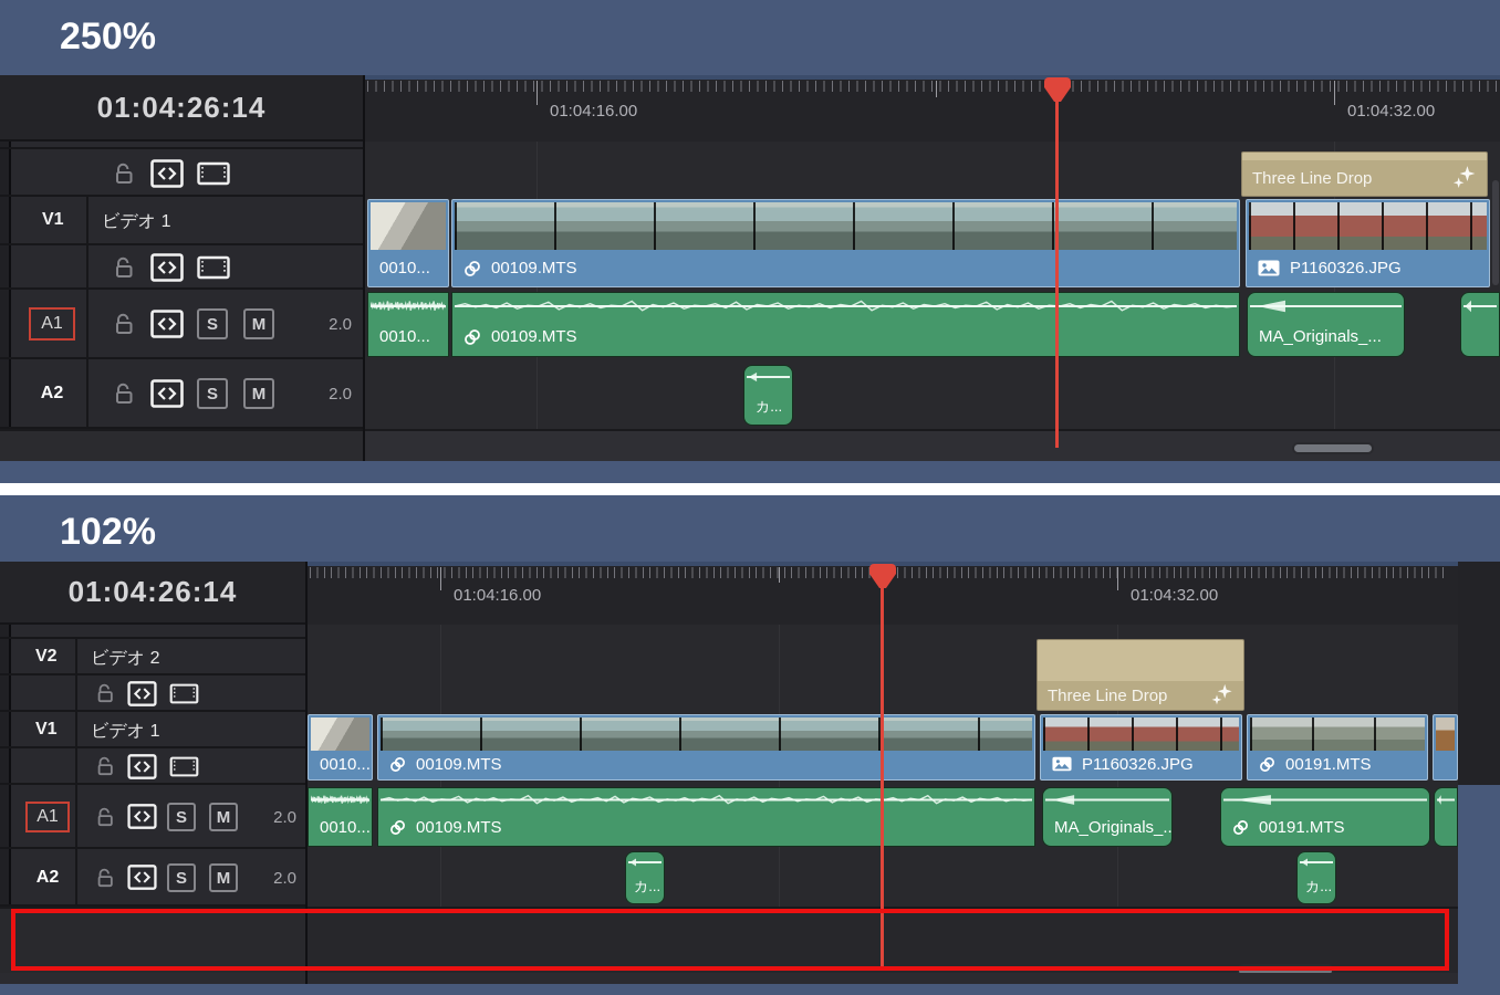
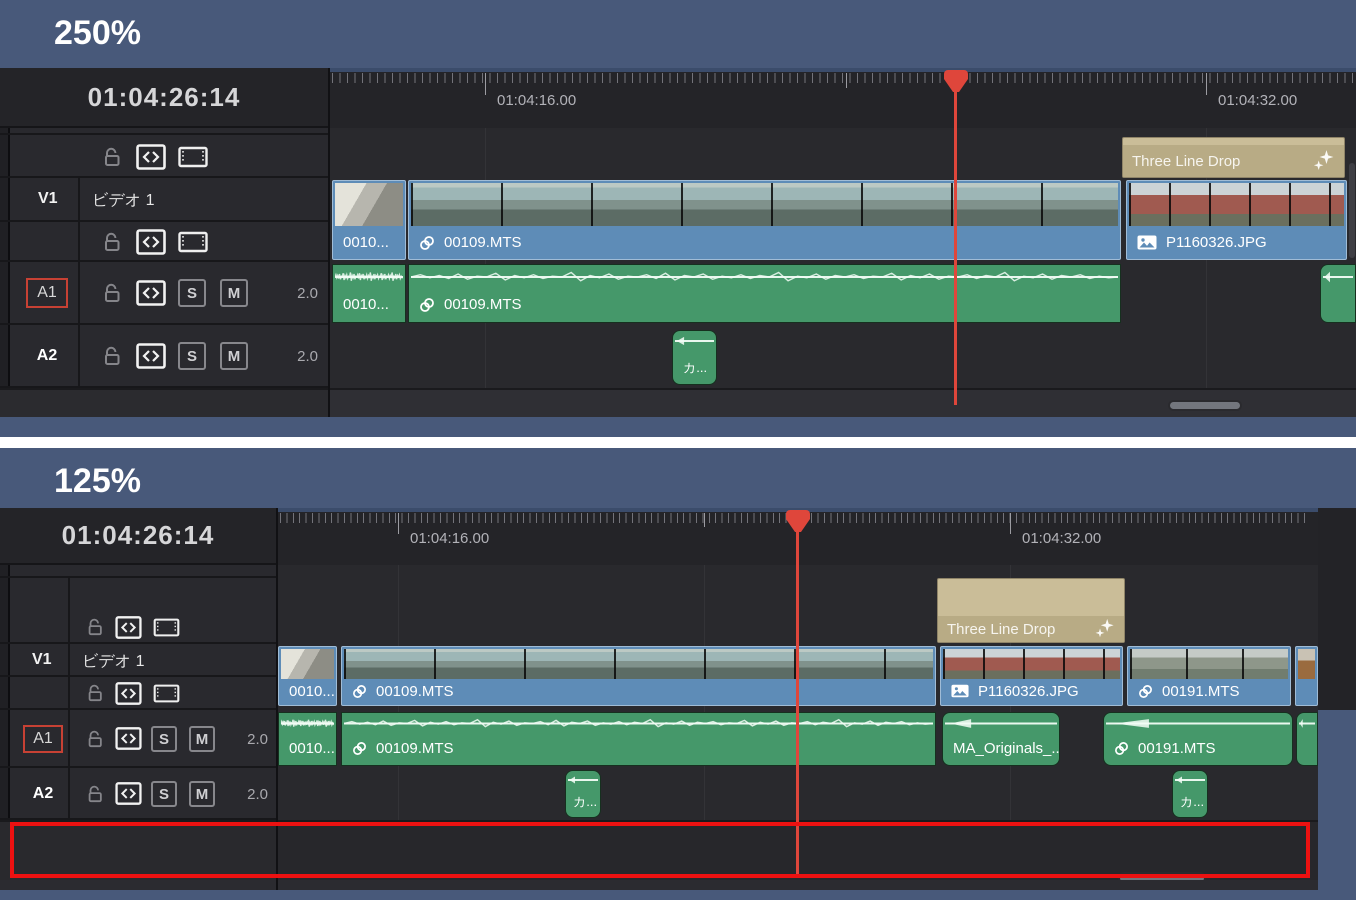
  250%
  01:04:16.00
  01:04:32.00
  Three Line Drop
  0010...
  00109.MTS
  P1160326.JPG
  0010...
  00109.MTS
- MA_Originals_...
  カ...
  01:04:26:14
  V1
  ビデオ 1
  A1
  S
  M
  2.0
  A2
  S
  M
  2.0
- 102%
+ 125%
  01:04:16.00
  01:04:32.00
  Three Line Drop
  0010...
  00109.MTS
  P1160326.JPG
  00191.MTS
  0010...
  00109.MTS
  MA_Originals_..
  00191.MTS
  カ...
  カ...
  01:04:26:14
- V2
- ビデオ 2
  V1
  ビデオ 1
  A1
  S
  M
  2.0
  A2
  S
  M
  2.0
